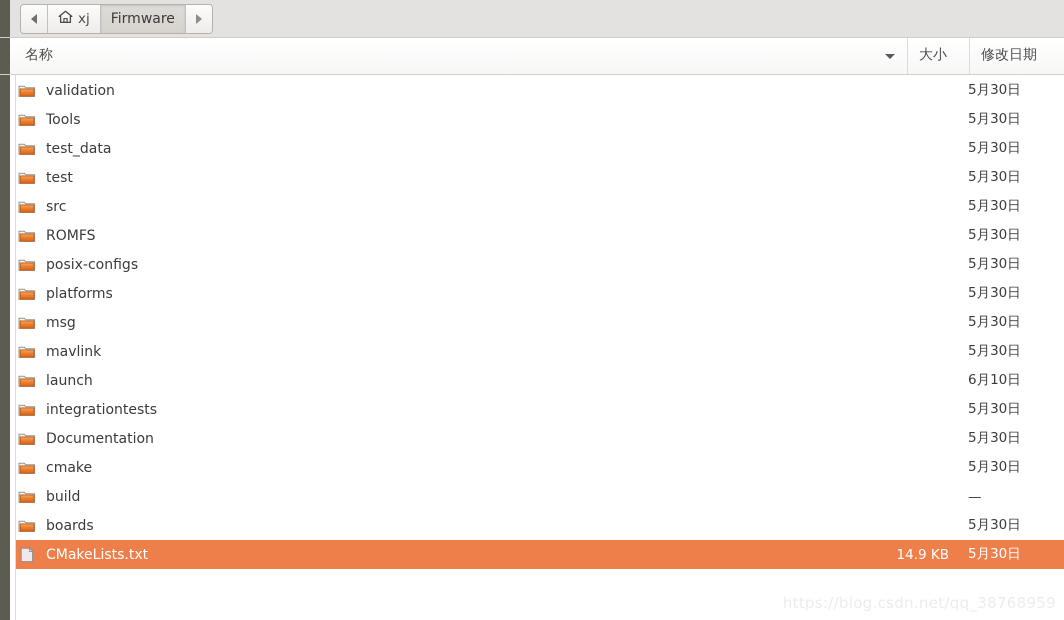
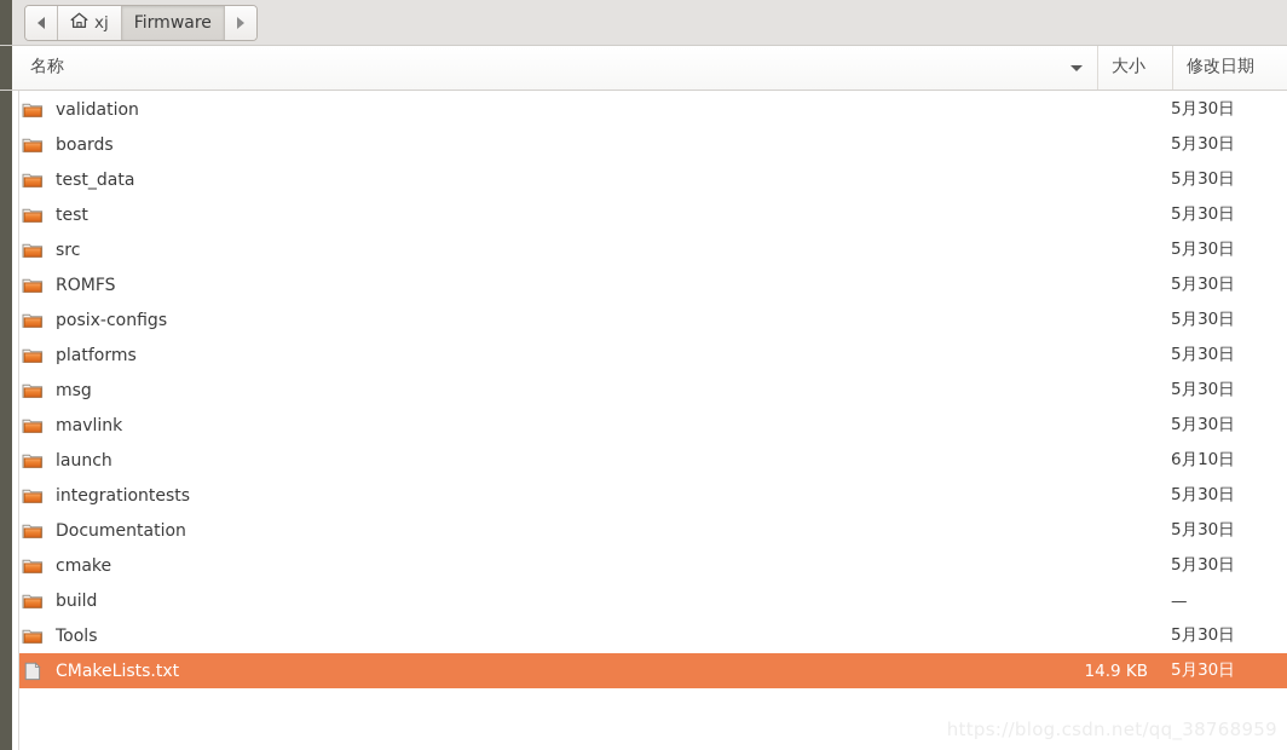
  xj
  Firmware
  名称
  大小
  修改日期
  validation
  5月30日
- Tools
+ boards
  5月30日
  test_data
  5月30日
  test
  5月30日
  src
  5月30日
  ROMFS
  5月30日
  posix-configs
  5月30日
  platforms
  5月30日
  msg
  5月30日
  mavlink
  5月30日
  launch
  6月10日
  integrationtests
  5月30日
  Documentation
  5月30日
  cmake
  5月30日
  build
  —
- boards
+ Tools
  5月30日
  CMakeLists.txt
  14.9 KB
  5月30日
